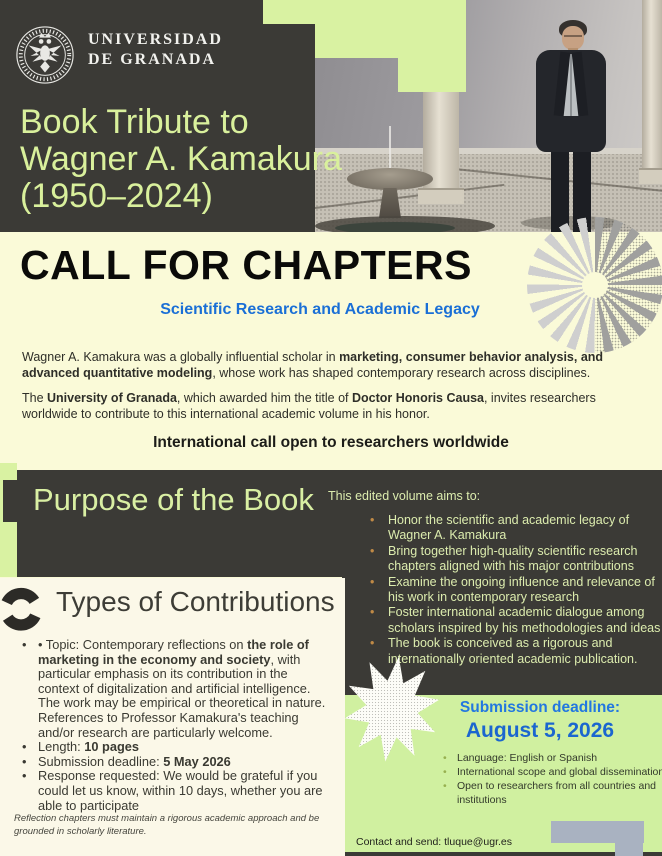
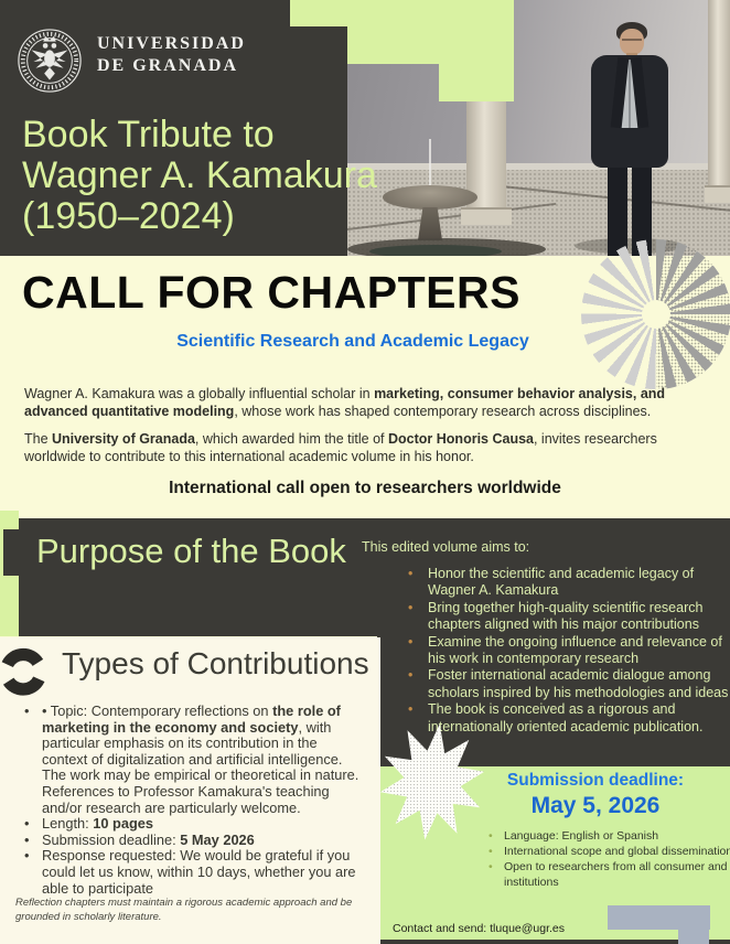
  UNIVERSIDAD
  DE GRANADA
  Book Tribute to
  Wagner A. Kamakura
  (1950–2024)
  CALL FOR CHAPTERS
  Scientific Research and Academic Legacy
  Wagner A. Kamakura was a globally influential scholar in marketing, consumer behavior analysis, and advanced quantitative modeling, whose work has shaped contemporary research across disciplines.
  The University of Granada, which awarded him the title of Doctor Honoris Causa, invites researchers worldwide to contribute to this international academic volume in his honor.
  International call open to researchers worldwide
  Purpose of the Book
  This edited volume aims to:
  Honor the scientific and academic legacy of Wagner A. Kamakura
  Bring together high-quality scientific research chapters aligned with his major contributions
  Examine the ongoing influence and relevance of his work in contemporary research
  Foster international academic dialogue among scholars inspired by his methodologies and ideas
  The book is conceived as a rigorous and internationally oriented academic publication.
  Types of Contributions
  • Topic: Contemporary reflections on the role of marketing in the economy and society, with particular emphasis on its contribution in the context of digitalization and artificial intelligence. The work may be empirical or theoretical in nature. References to Professor Kamakura's teaching and/or research are particularly welcome.
  Length: 10 pages
  Submission deadline: 5 May 2026
  Response requested: We would be grateful if you could let us know, within 10 days, whether you are able to participate
  Reflection chapters must maintain a rigorous academic approach and be grounded in scholarly literature.
  Submission deadline:
- August 5, 2026
+ May 5, 2026
  Language: English or Spanish
  International scope and global dissemination
- Open to researchers from all countries and institutions
+ Open to researchers from all consumer and institutions
  Contact and send: tluque@ugr.es
